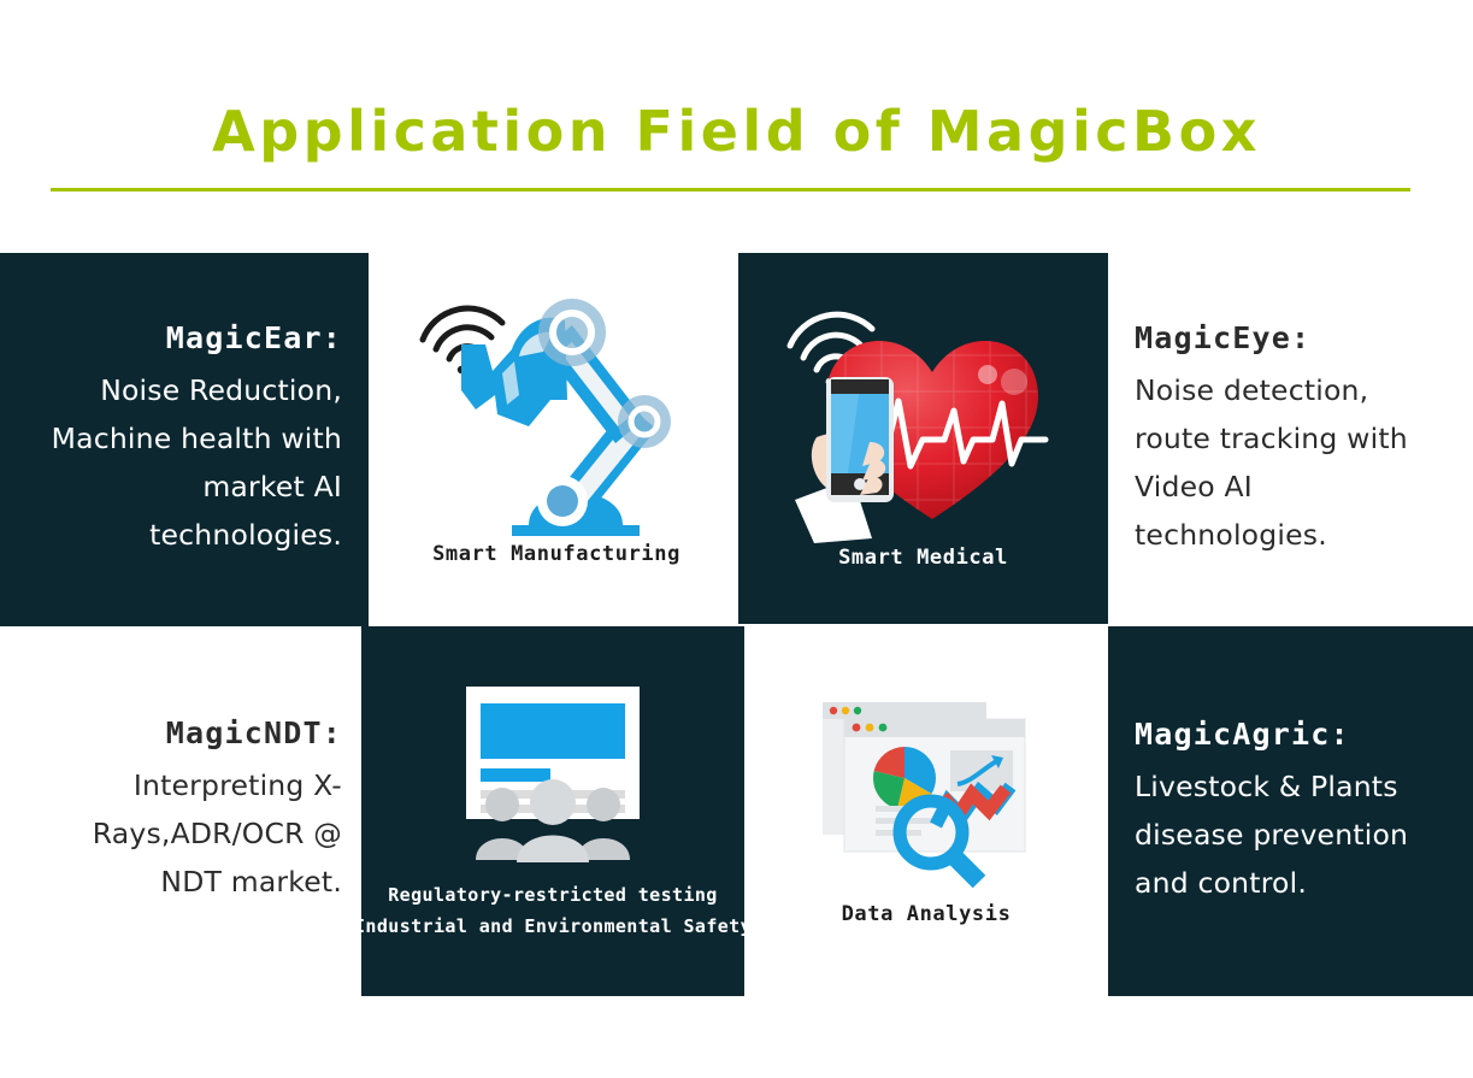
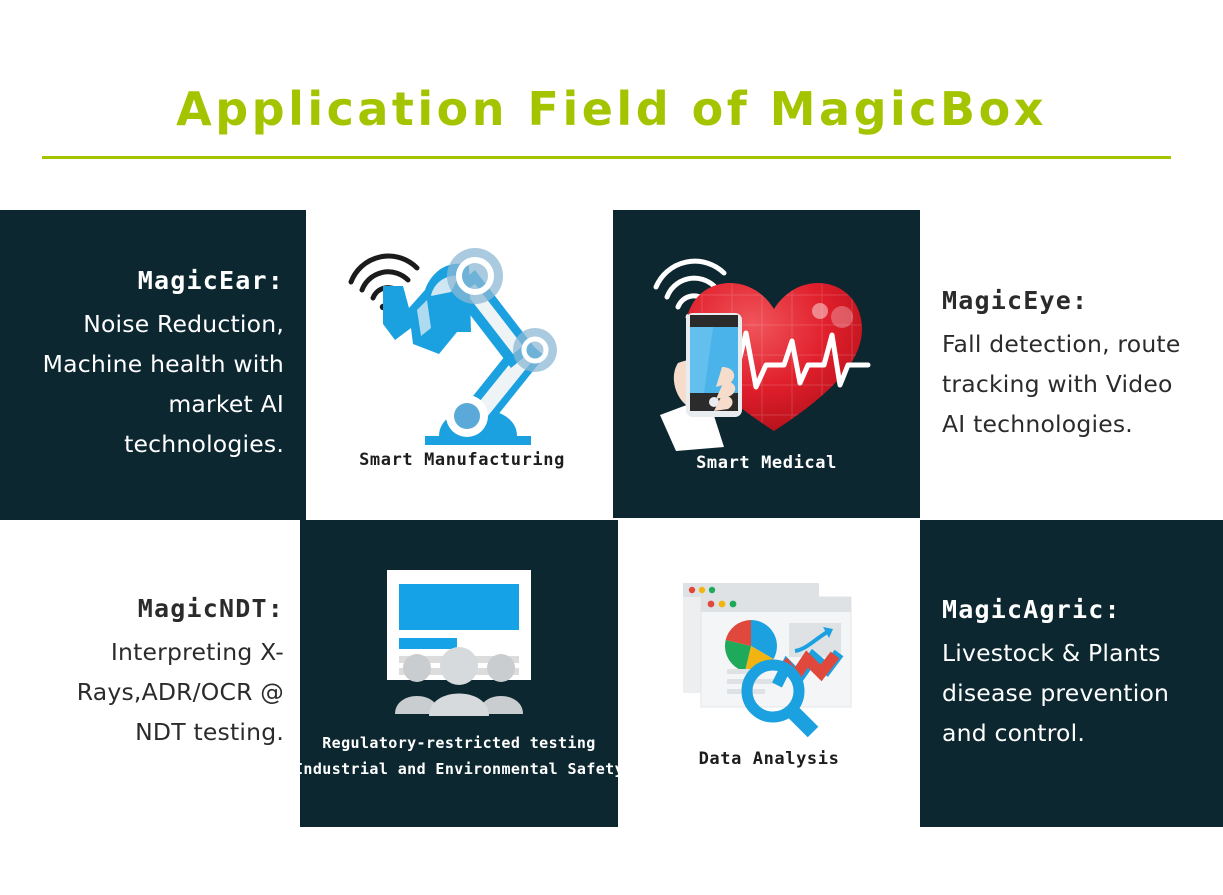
  Application Field of MagicBox
  MagicEar:
  Noise Reduction, Machine health with market AI technologies.
  Smart Manufacturing
  Smart Medical
  MagicEye:
- Noise detection, route tracking with Video AI technologies.
+ Fall detection, route tracking with Video AI technologies.
  MagicNDT:
- Interpreting X-Rays,ADR/OCR @ NDT market.
+ Interpreting X-Rays,ADR/OCR @ NDT testing.
  Regulatory-restricted testing
  Industrial and Environmental Safet
  Data Analysis
  MagicAgric:
  Livestock & Plants disease prevention and control.
